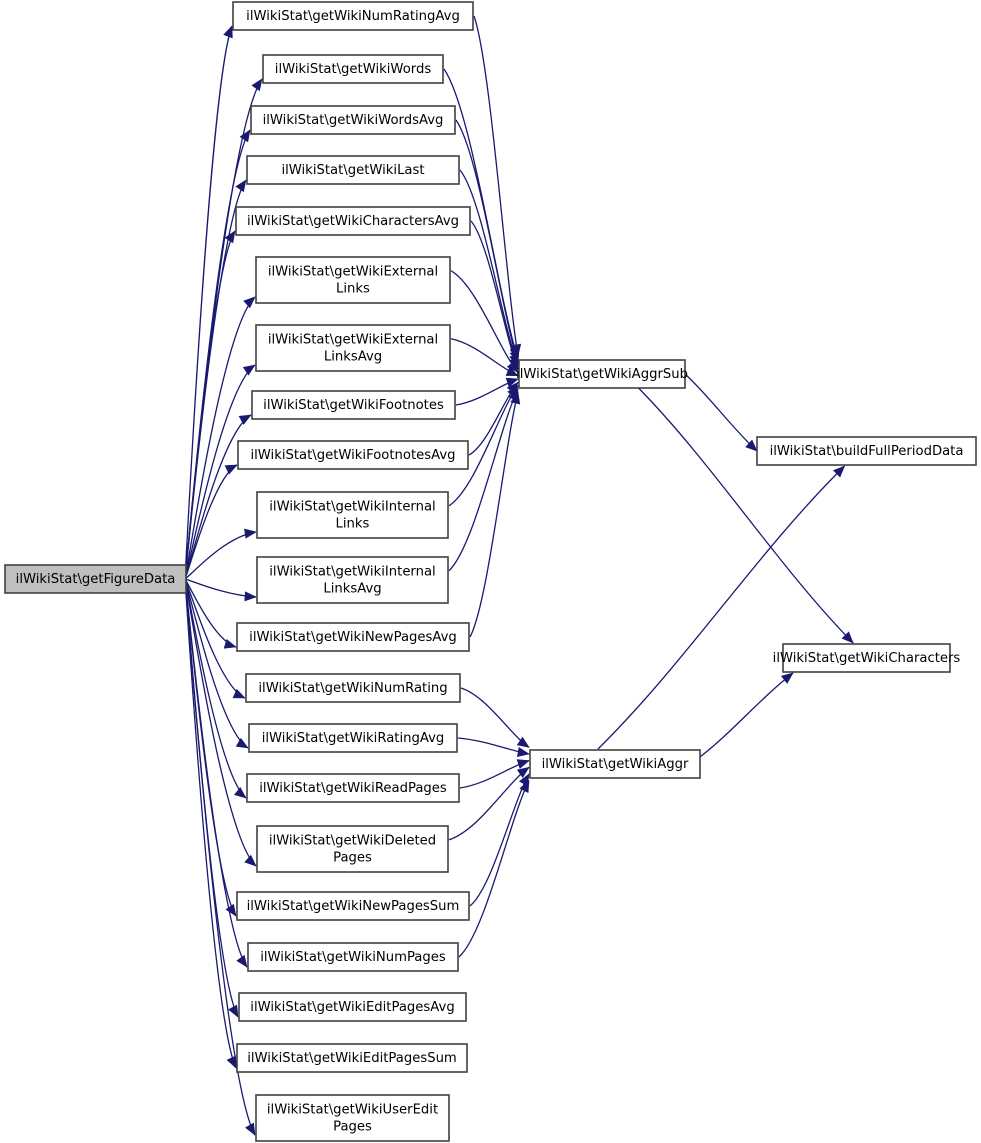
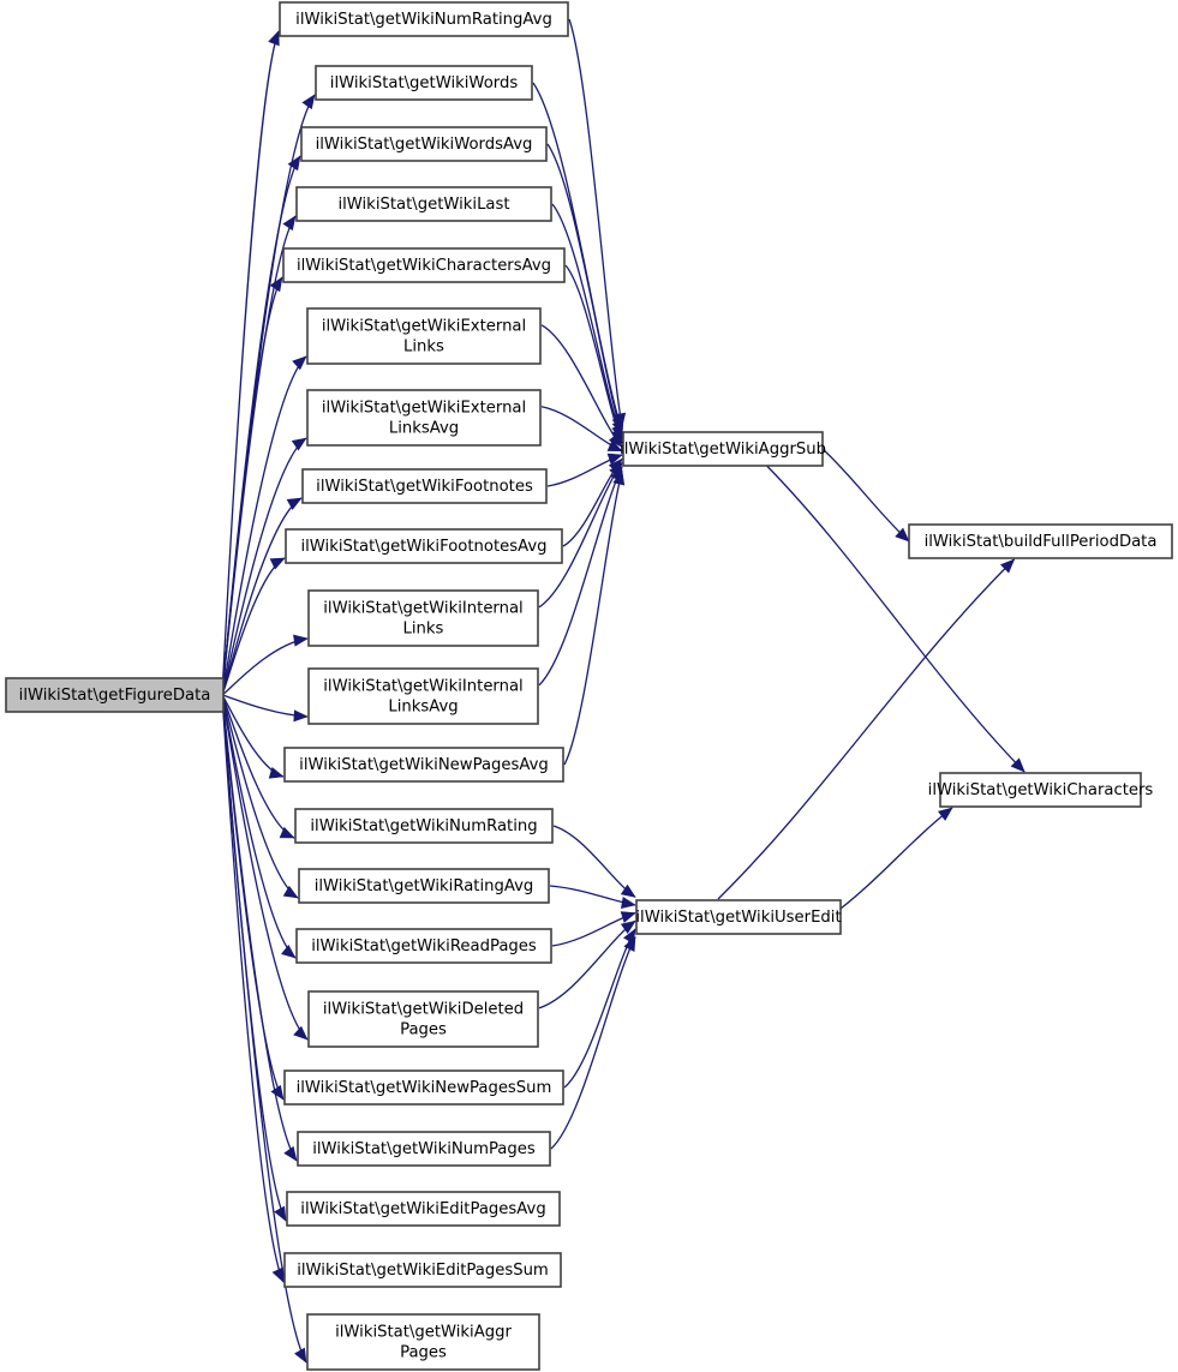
  ilWikiStat\getFigureData
  ilWikiStat\getWikiNumRatingAvg
  ilWikiStat\getWikiWords
  ilWikiStat\getWikiWordsAvg
  ilWikiStat\getWikiLast
  ilWikiStat\getWikiCharactersAvg
  ilWikiStat\getWikiExternal
  Links
  ilWikiStat\getWikiExternal
  LinksAvg
  ilWikiStat\getWikiFootnotes
  ilWikiStat\getWikiFootnotesAvg
  ilWikiStat\getWikiInternal
  Links
  ilWikiStat\getWikiInternal
  LinksAvg
  ilWikiStat\getWikiNewPagesAvg
  ilWikiStat\getWikiNumRating
  ilWikiStat\getWikiRatingAvg
  ilWikiStat\getWikiReadPages
  ilWikiStat\getWikiDeleted
  Pages
  ilWikiStat\getWikiNewPagesSum
  ilWikiStat\getWikiNumPages
  ilWikiStat\getWikiEditPagesAvg
  ilWikiStat\getWikiEditPagesSum
- ilWikiStat\getWikiUserEdit
+ ilWikiStat\getWikiAggr
  Pages
  ilWikiStat\getWikiAggrSub
  ilWikiStat\buildFullPeriodData
  ilWikiStat\getWikiCharacters
- ilWikiStat\getWikiAggr
+ ilWikiStat\getWikiUserEdit
